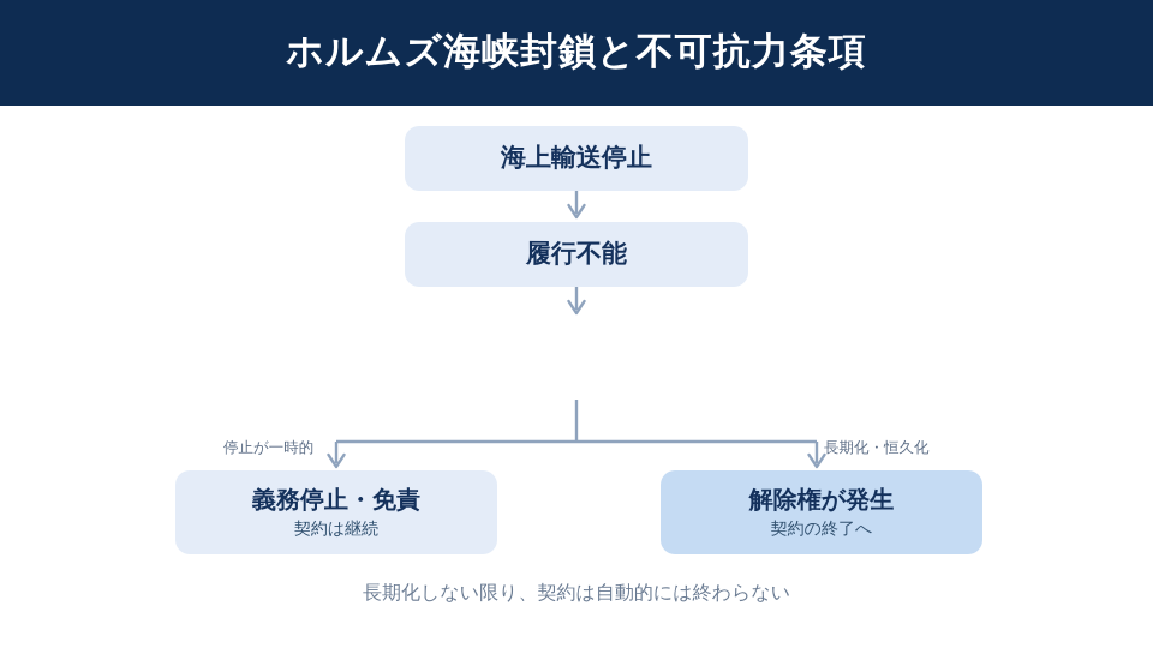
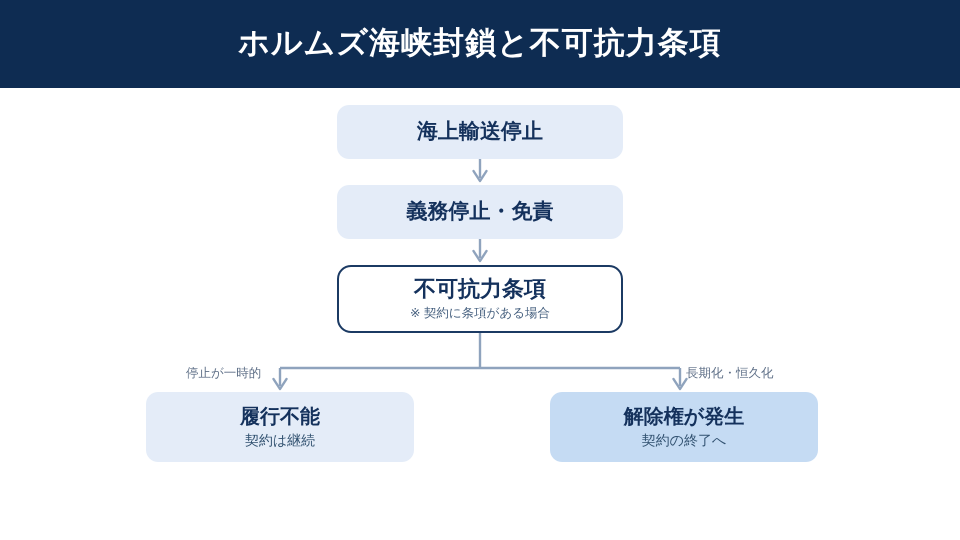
  ホルムズ海峡封鎖と不可抗力条項
  海上輸送停止
- 履行不能
+ 義務停止・免責
+ 不可抗力条項
+ ※ 契約に条項がある場合
  停止が一時的
  長期化・恒久化
- 義務停止・免責
+ 履行不能
  契約は継続
  解除権が発生
  契約の終了へ
- 長期化しない限り、契約は自動的には終わらない
